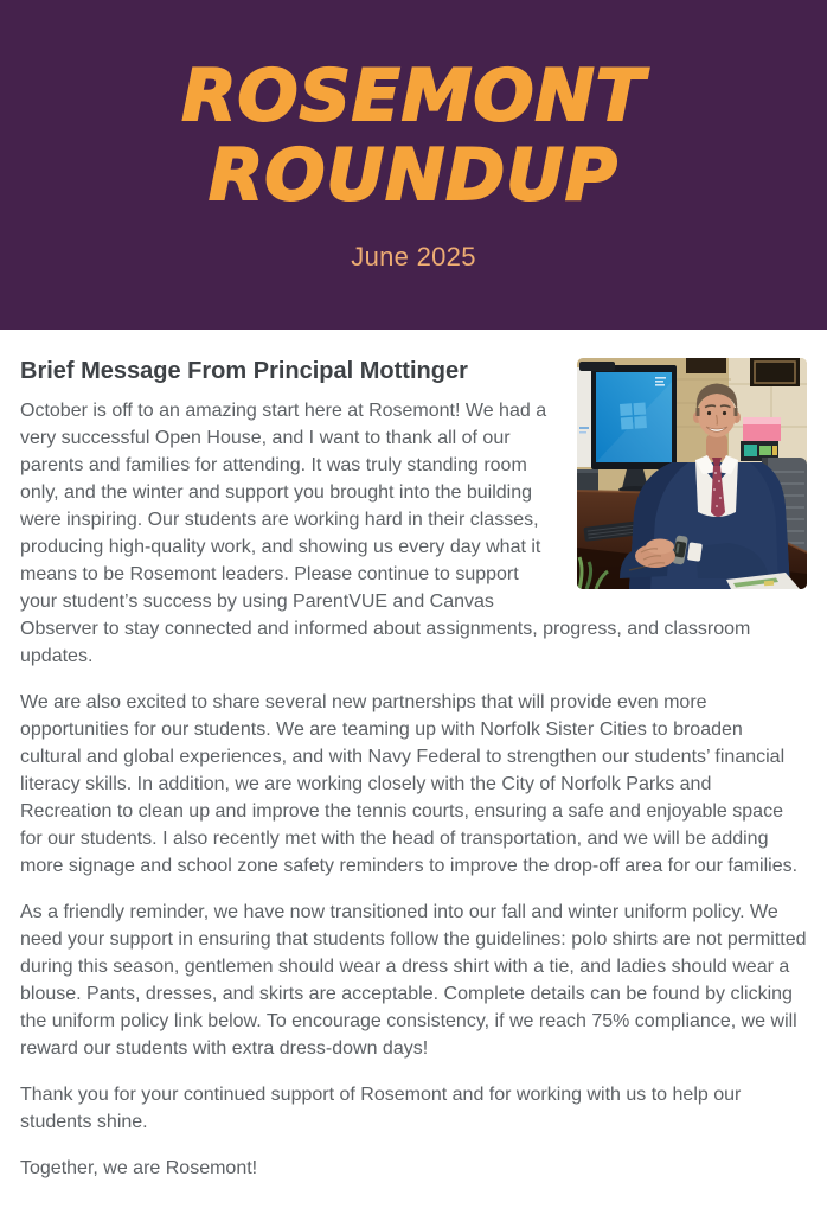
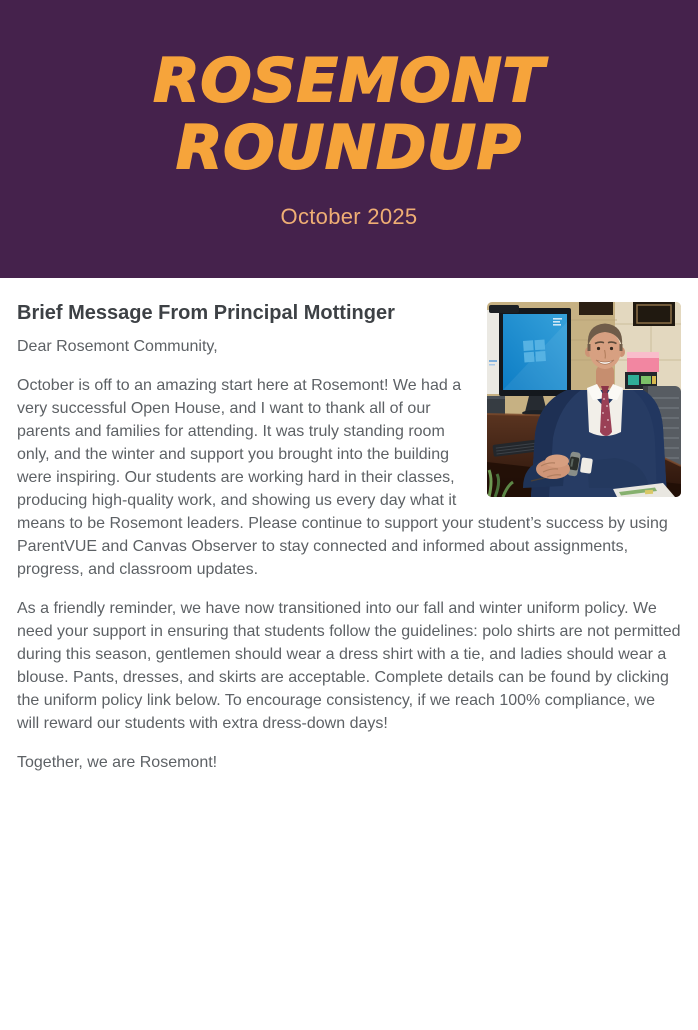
  ROSEMONT
  ROUNDUP
- June 2025
+ October 2025
  Brief Message From Principal Mottinger
+ Dear Rosemont Community,
  October is off to an amazing start here at Rosemont! We had a very successful Open House, and I want to thank all of our parents and families for attending. It was truly standing room only, and the winter and support you brought into the building were inspiring. Our students are working hard in their classes, producing high-quality work, and showing us every day what it means to be Rosemont leaders. Please continue to support your student’s success by using ParentVUE and Canvas Observer to stay connected and informed about assignments, progress, and classroom updates.
- We are also excited to share several new partnerships that will provide even more opportunities for our students. We are teaming up with Norfolk Sister Cities to broaden cultural and global experiences, and with Navy Federal to strengthen our students’ financial literacy skills. In addition, we are working closely with the City of Norfolk Parks and Recreation to clean up and improve the tennis courts, ensuring a safe and enjoyable space for our students. I also recently met with the head of transportation, and we will be adding more signage and school zone safety reminders to improve the drop-off area for our families.
- As a friendly reminder, we have now transitioned into our fall and winter uniform policy. We need your support in ensuring that students follow the guidelines: polo shirts are not permitted during this season, gentlemen should wear a dress shirt with a tie, and ladies should wear a blouse. Pants, dresses, and skirts are acceptable. Complete details can be found by clicking the uniform policy link below. To encourage consistency, if we reach 75% compliance, we will reward our students with extra dress-down days!
+ As a friendly reminder, we have now transitioned into our fall and winter uniform policy. We need your support in ensuring that students follow the guidelines: polo shirts are not permitted during this season, gentlemen should wear a dress shirt with a tie, and ladies should wear a blouse. Pants, dresses, and skirts are acceptable. Complete details can be found by clicking the uniform policy link below. To encourage consistency, if we reach 100% compliance, we will reward our students with extra dress-down days!
- Thank you for your continued support of Rosemont and for working with us to help our students shine.
  Together, we are Rosemont!
